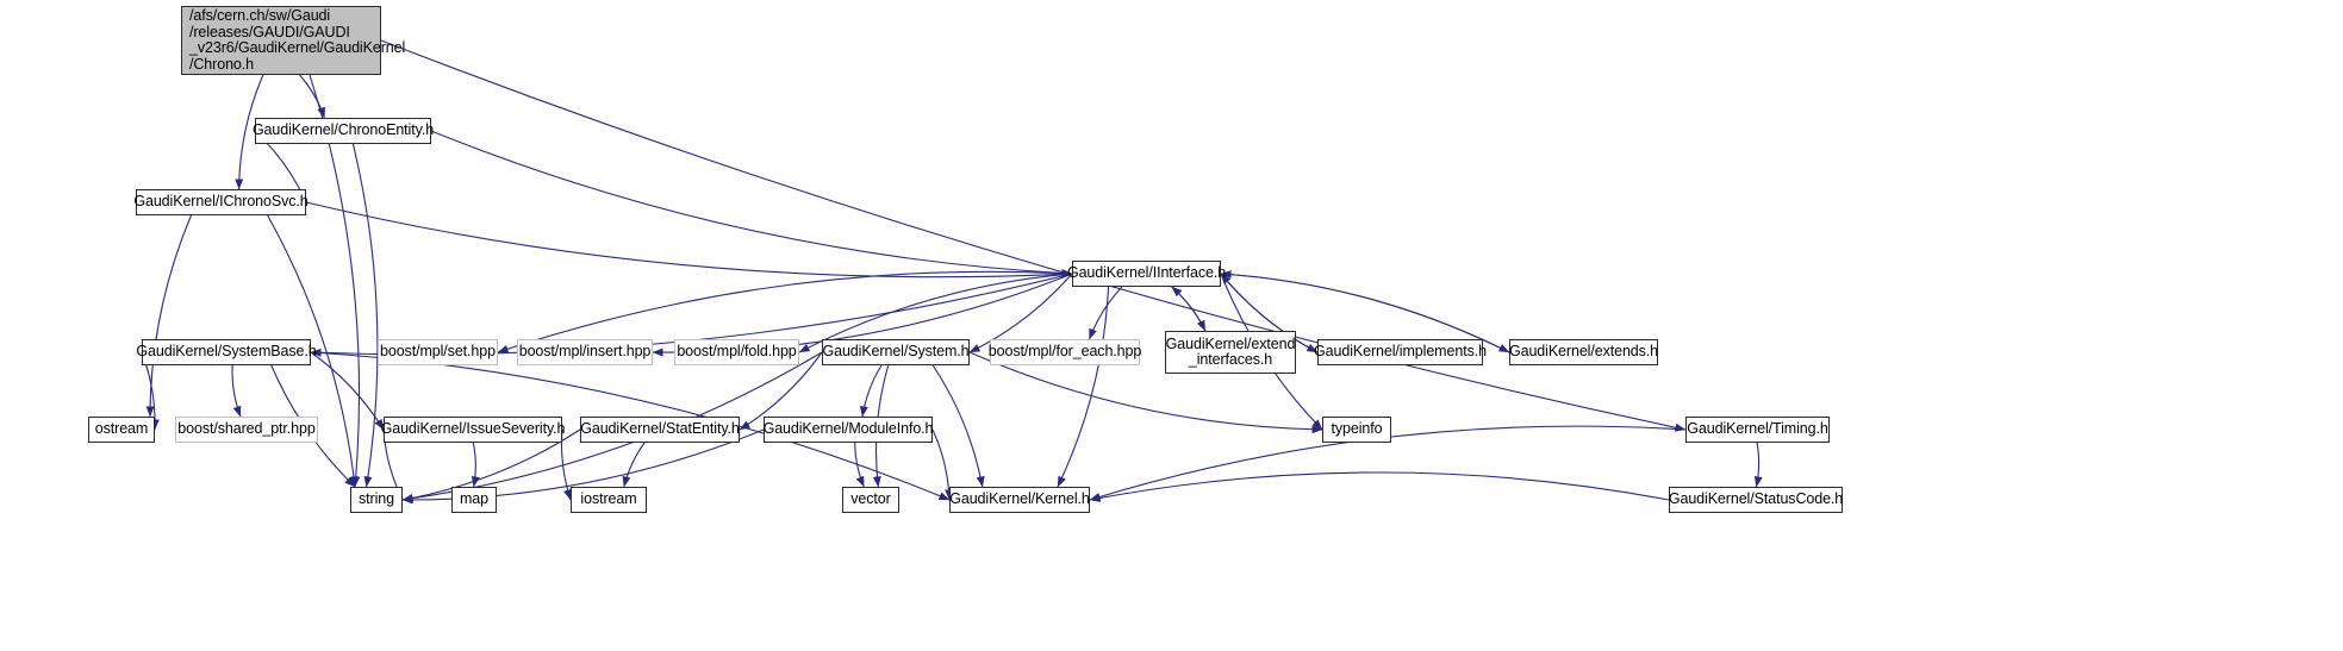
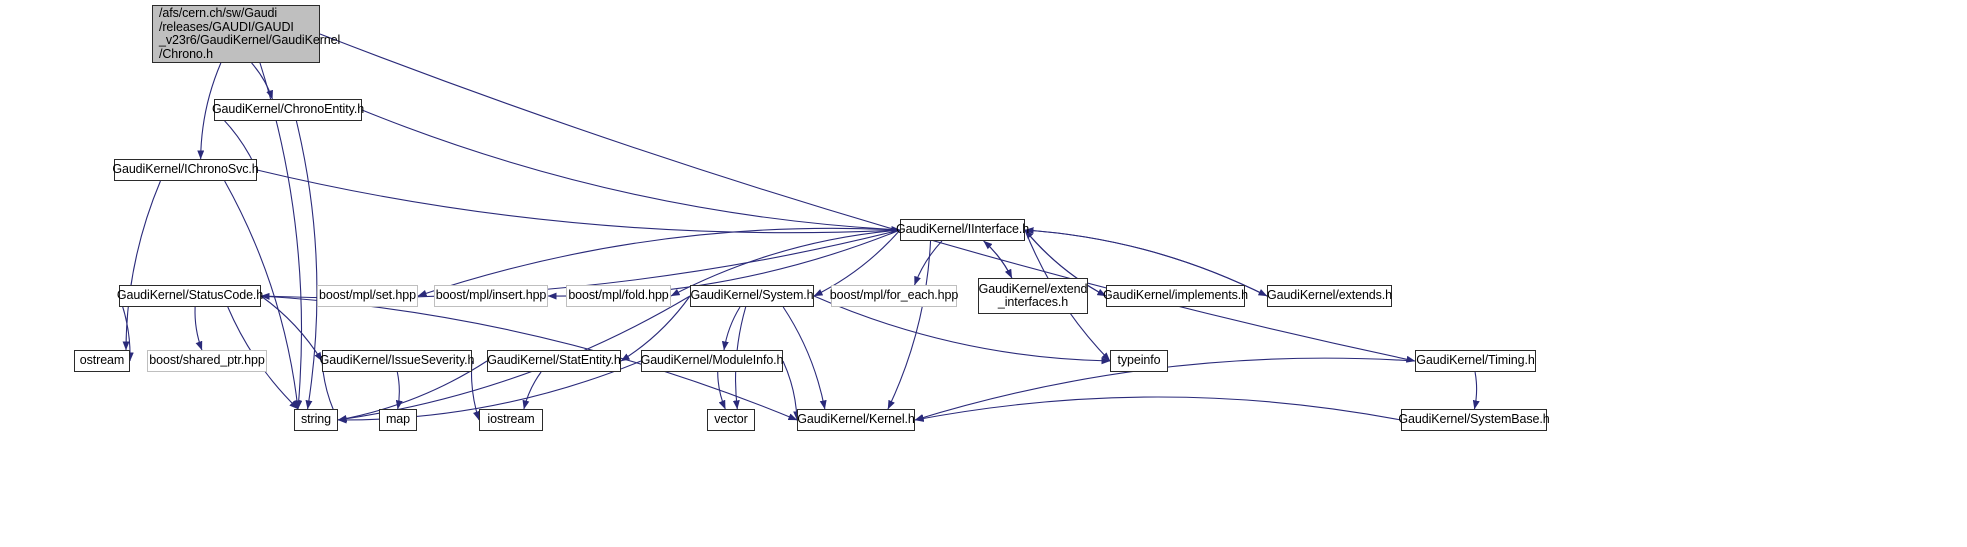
  /afs/cern.ch/sw/Gaudi
  /releases/GAUDI/GAUDI
  _v23r6/GaudiKernel/GaudiKernel
  /Chrono.h
  GaudiKernel/ChronoEntity.h
  GaudiKernel/IChronoSvc.h
  GaudiKernel/IInterface.h
- GaudiKernel/SystemBase.h
+ GaudiKernel/StatusCode.h
  boost/mpl/set.hpp
  boost/mpl/insert.hpp
  boost/mpl/fold.hpp
  GaudiKernel/System.h
  boost/mpl/for_each.hpp
  GaudiKernel/extend
  _interfaces.h
  GaudiKernel/implements.h
  GaudiKernel/extends.h
  ostream
  boost/shared_ptr.hpp
  GaudiKernel/IssueSeverity.h
  GaudiKernel/StatEntity.h
  GaudiKernel/ModuleInfo.h
  typeinfo
  GaudiKernel/Timing.h
  string
  map
  iostream
  vector
  GaudiKernel/Kernel.h
- GaudiKernel/StatusCode.h
+ GaudiKernel/SystemBase.h
